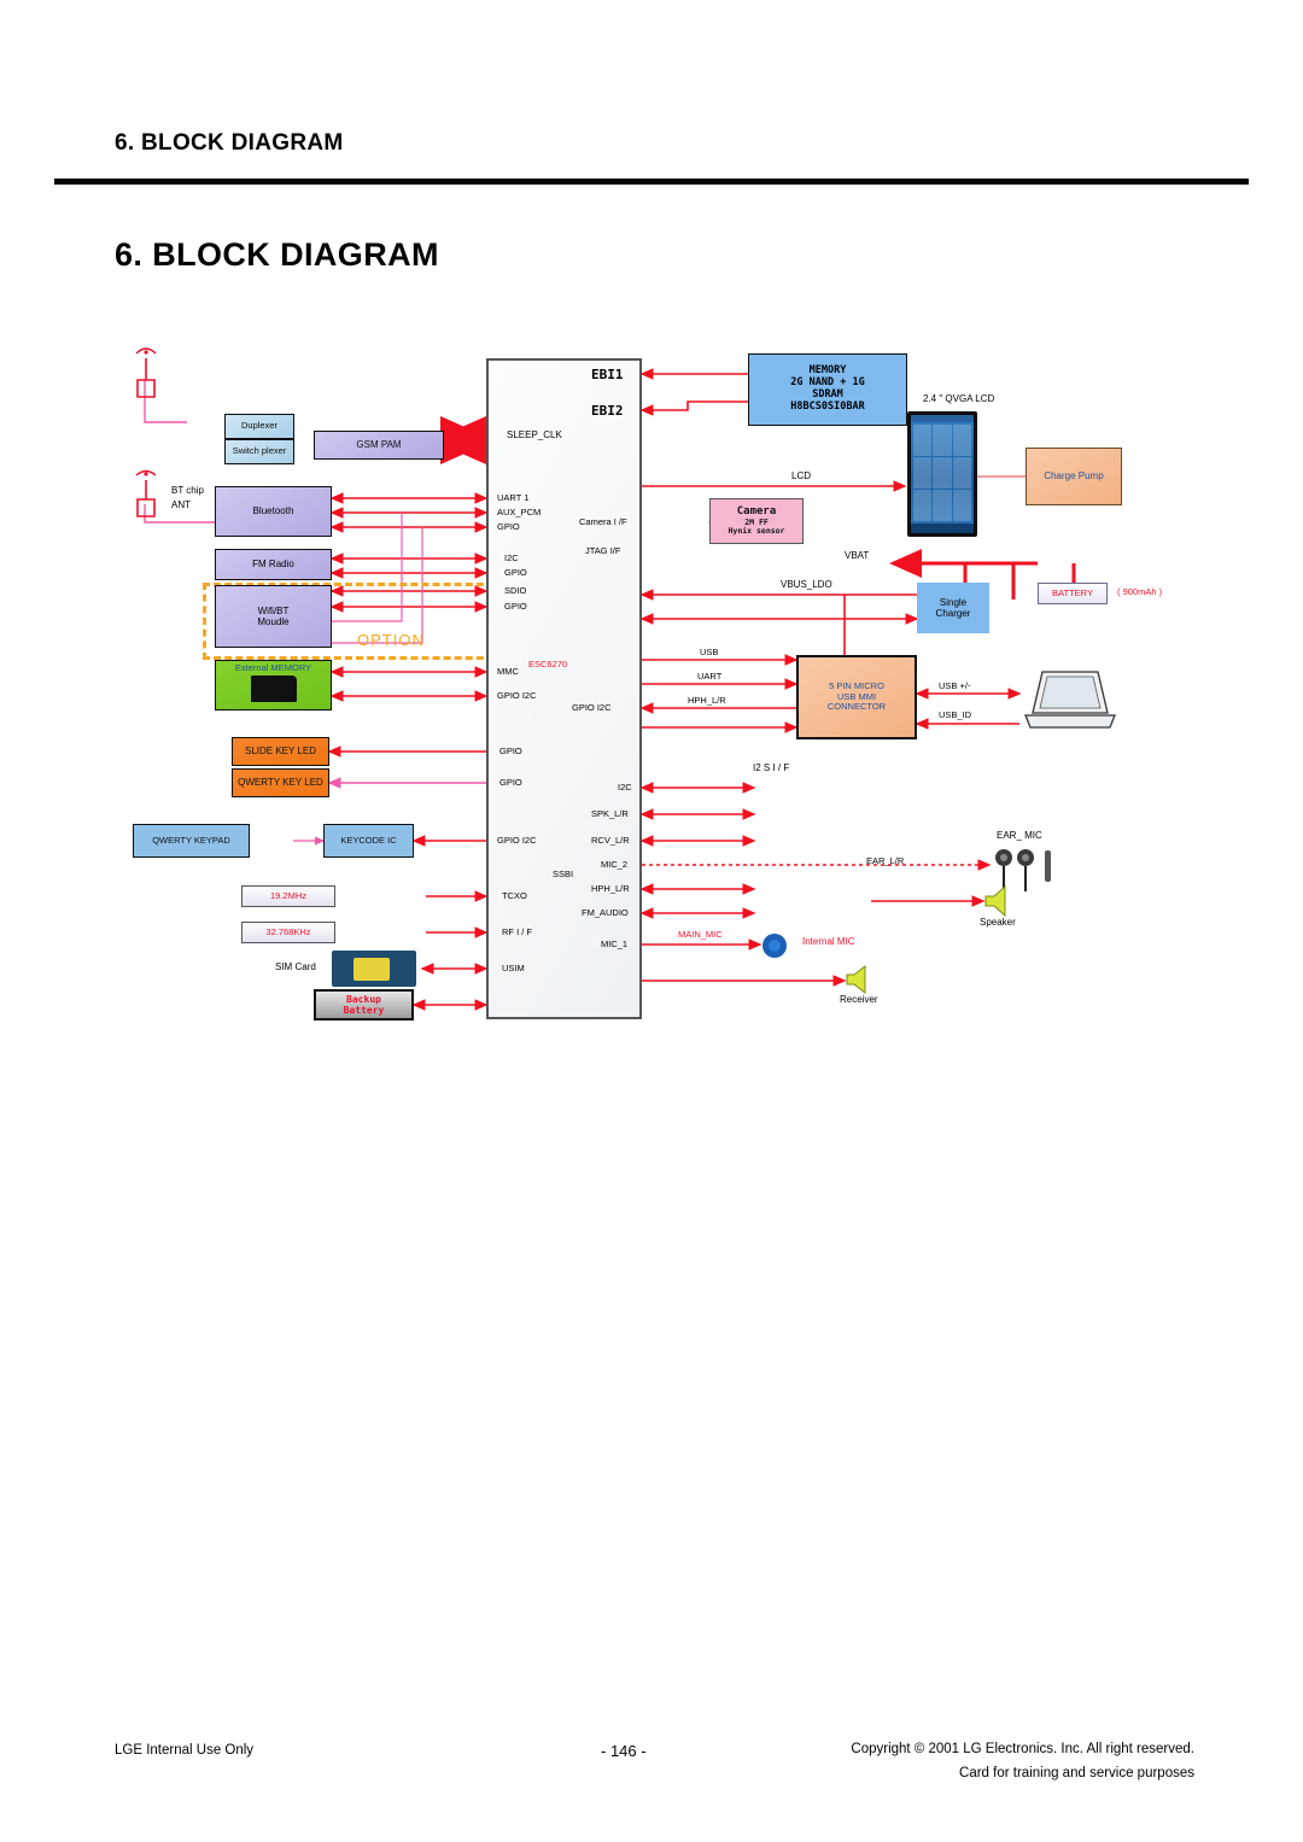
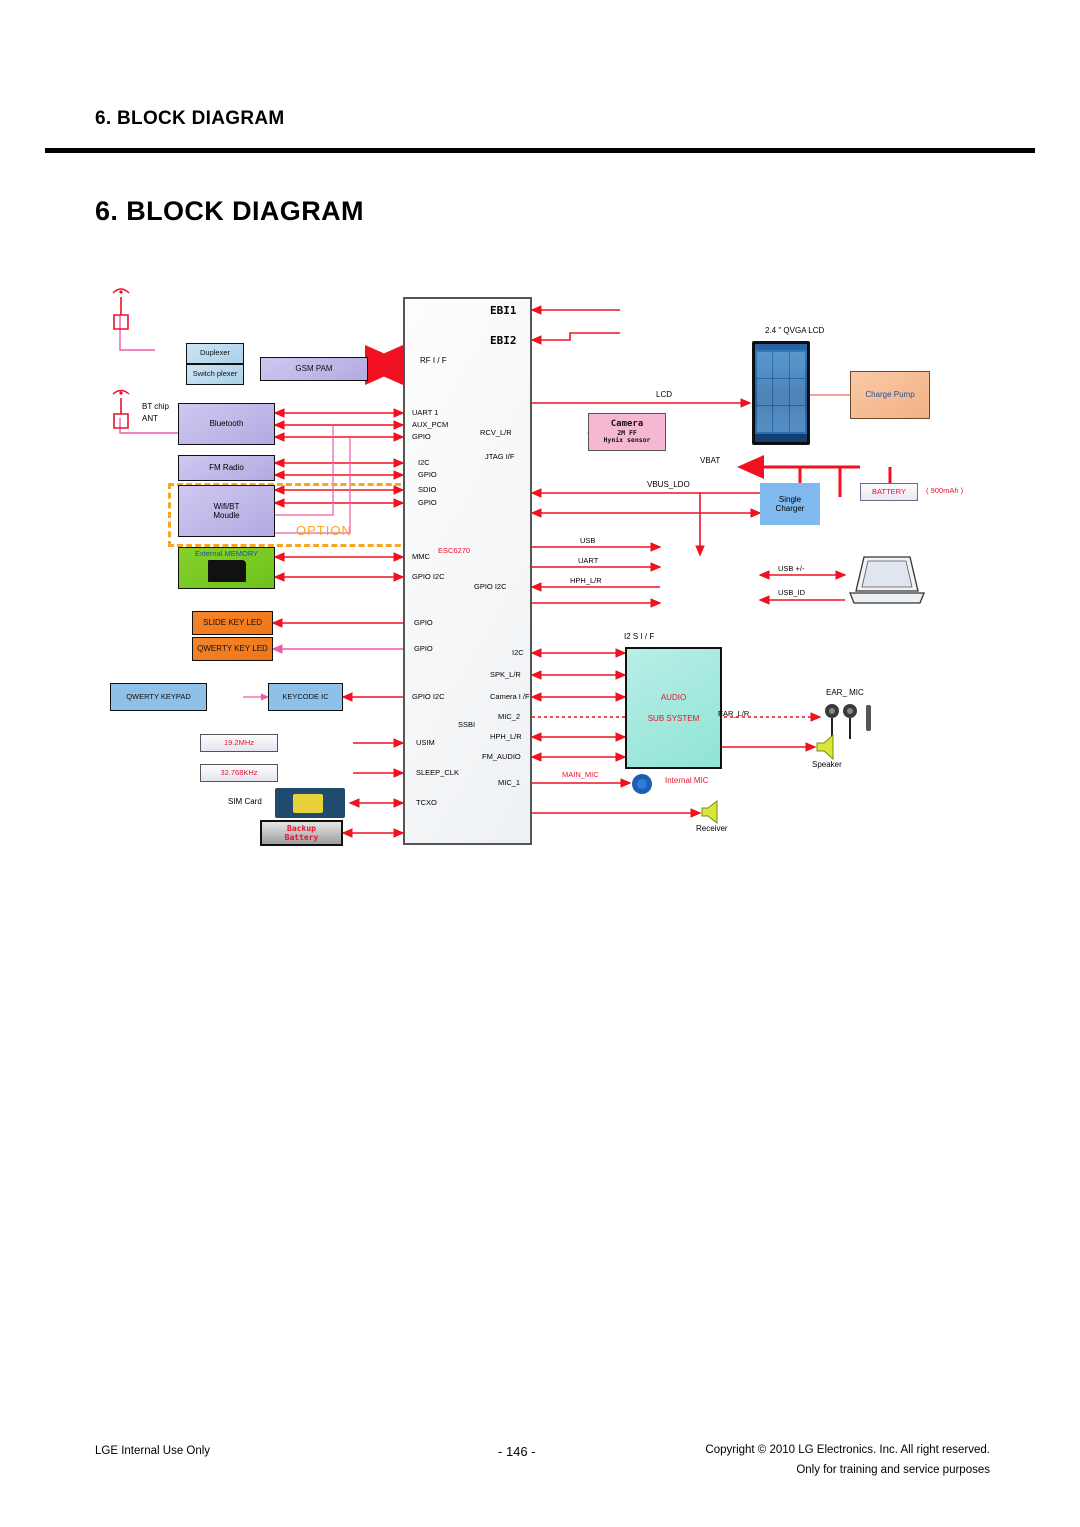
  6. BLOCK DIAGRAM
  6. BLOCK DIAGRAM
  Duplexer
  Switch plexer
  GSM PAM
  BT chip
  ANT
  Bluetooth
  FM Radio
  OPTION
  Wifi/BT
  Moudle
  External MEMORY
  SLIDE KEY LED
  QWERTY KEY LED
  QWERTY KEYPAD
  KEYCODE IC
  19.2MHz
  32.768KHz
  SIM Card
  Backup
  Battery
  EBI1
  EBI2
- SLEEP_CLK
+ RF I / F
  UART 1
  AUX_PCM
  GPIO
  I2C
  GPIO
  SDIO
  GPIO
  MMC
  GPIO I2C
  GPIO
  GPIO
  GPIO I2C
- TCXO
+ USIM
- RF I / F
+ SLEEP_CLK
- USIM
+ TCXO
  ESC6270
  SSBI
- Camera I /F
+ RCV_L/R
  JTAG I/F
  GPIO I2C
  I2C
  SPK_L/R
- RCV_L/R
+ Camera I /F
  MIC_2
  HPH_L/R
  FM_AUDIO
  MIC_1
- MEMORY
- 2G NAND + 1G
- SDRAM
- H8BCS0SI0BAR
  Camera
  2M FF
  Hynix sensor
  2.4 " QVGA LCD
  LCD
  Charge Pump
  VBAT
  VBUS_LDO
  Single
  Charger
  BATTERY
  ( 900mAh )
  USB
  UART
  HPH_L/R
- 5 PIN MICRO
- USB MMI
- CONNECTOR
  USB +/-
  USB_ID
  I2 S I / F
+ AUDIO
+ SUB SYSTEM
  EAR_L/R
  EAR_ MIC
  Speaker
  MAIN_MIC
  Internal MIC
  Receiver
  LGE Internal Use Only
  - 146 -
- Copyright © 2001 LG Electronics. Inc. All right reserved.
+ Copyright © 2010 LG Electronics. Inc. All right reserved.
- Card for training and service purposes
+ Only for training and service purposes
